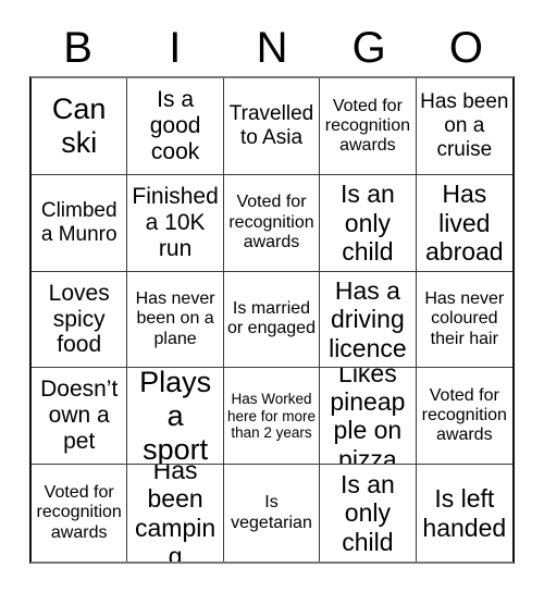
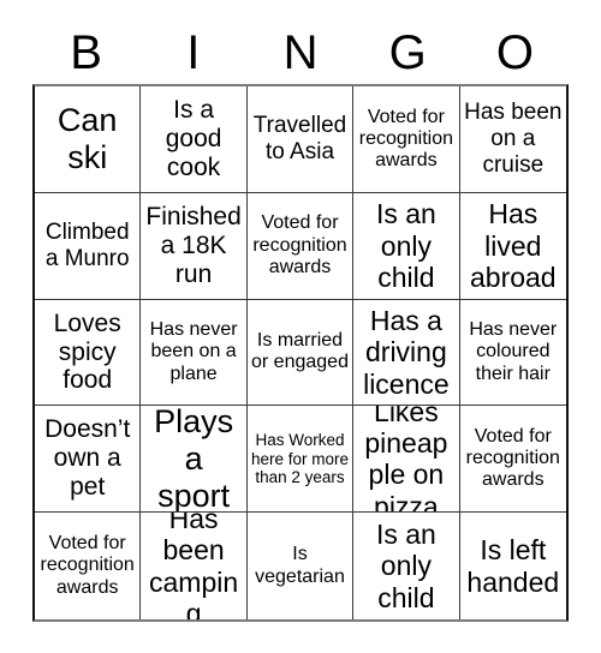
  B
  I
  N
  G
  O
  Can ski
  Is a good cook
  Travelled to Asia
  Voted for recognition awards
  Has been on a cruise
  Climbed a Munro
- Finished a 10K run
+ Finished a 18K run
  Voted for recognition awards
  Is an only child
  Has lived abroad
  Loves spicy food
  Has never been on a plane
  Is married or engaged
  Has a driving licence
  Has never coloured their hair
  Doesn’t own a pet
  Plays a sport
  Has Worked here for more than 2 years
  Likes pineapple on pizza
  Voted for recognition awards
  Voted for recognition awards
  Has been camping
  Is vegetarian
  Is an only child
  Is left handed
